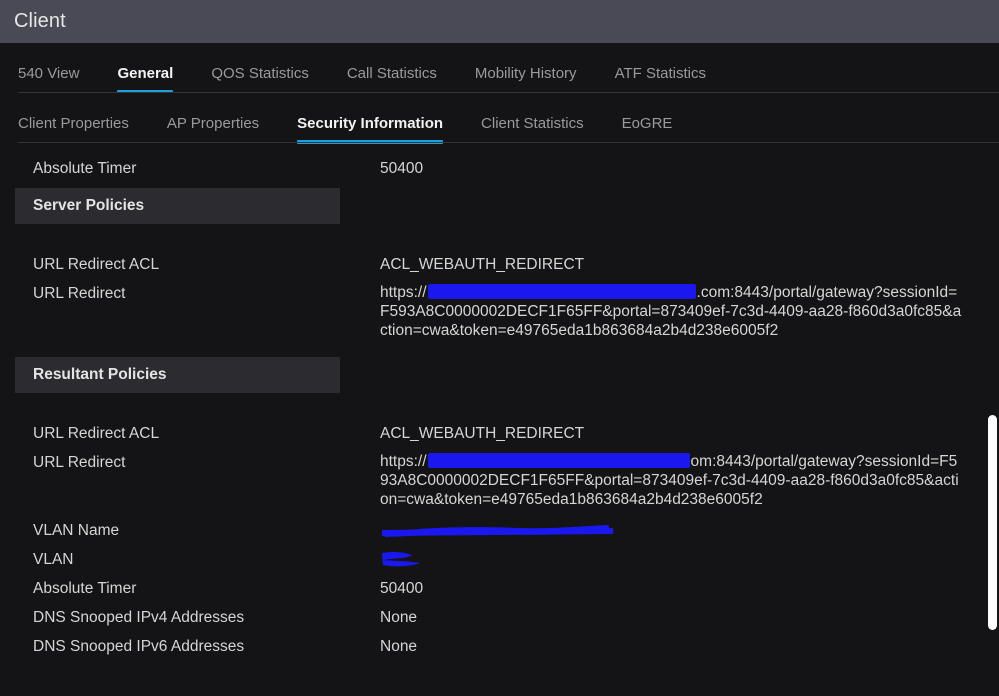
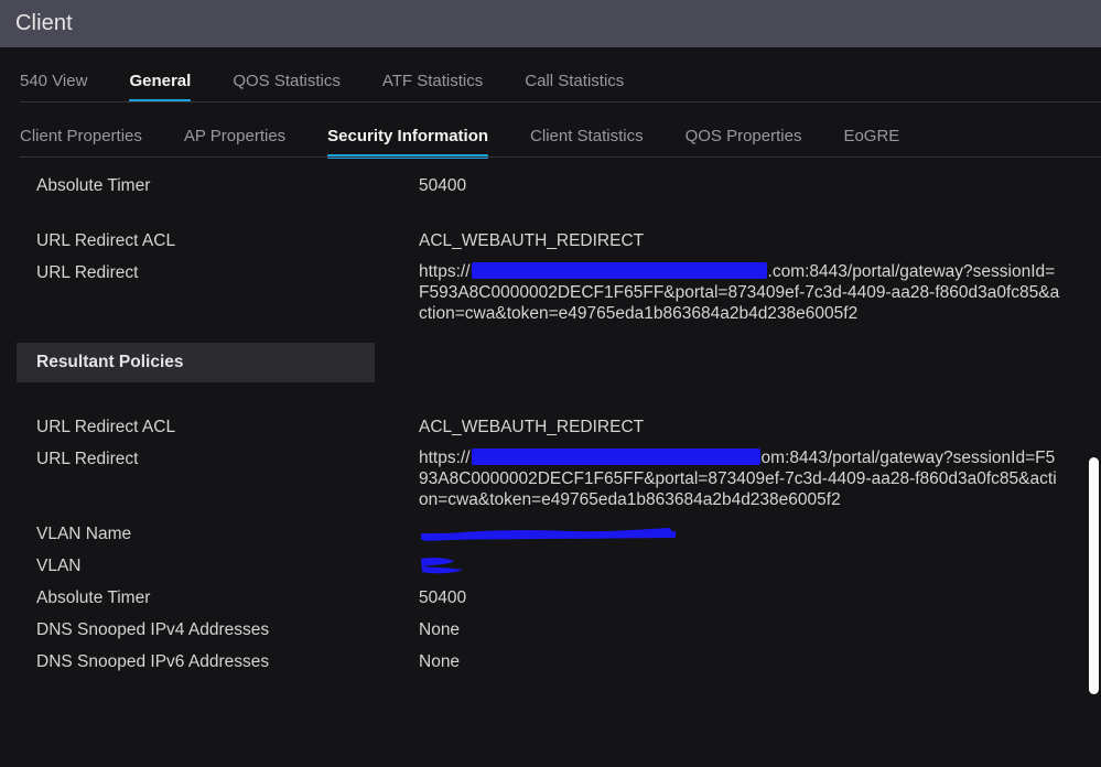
  Client
  540 View
  General
  QOS Statistics
- Call Statistics
+ ATF Statistics
- Mobility History
- ATF Statistics
+ Call Statistics
  Client Properties
  AP Properties
  Security Information
  Client Statistics
+ QOS Properties
  EoGRE
  Absolute Timer
  50400
- Server Policies
  URL Redirect ACL
  ACL_WEBAUTH_REDIRECT
  URL Redirect
  https:// .com:8443/portal/gateway?sessionId=F593A8C0000002DECF1F65FF&portal=873409ef-7c3d-4409-aa28-f860d3a0fc85&action=cwa&token=e49765eda1b863684a2b4d238e6005f2
  Resultant Policies
  URL Redirect ACL
  ACL_WEBAUTH_REDIRECT
  URL Redirect
  https:// om:8443/portal/gateway?sessionId=F593A8C0000002DECF1F65FF&portal=873409ef-7c3d-4409-aa28-f860d3a0fc85&action=cwa&token=e49765eda1b863684a2b4d238e6005f2
  VLAN Name
  VLAN
  Absolute Timer
  50400
  DNS Snooped IPv4 Addresses
  None
  DNS Snooped IPv6 Addresses
  None
